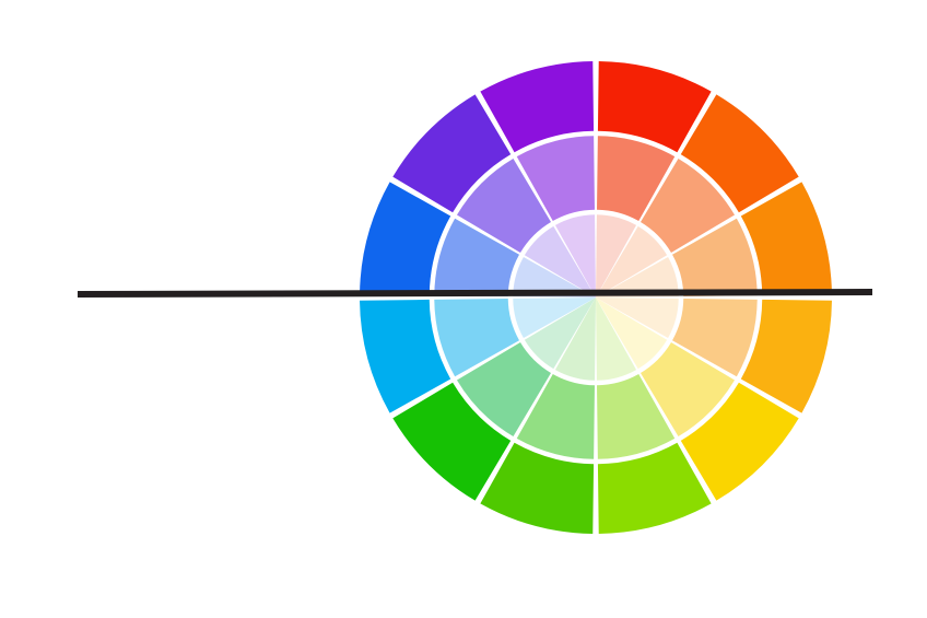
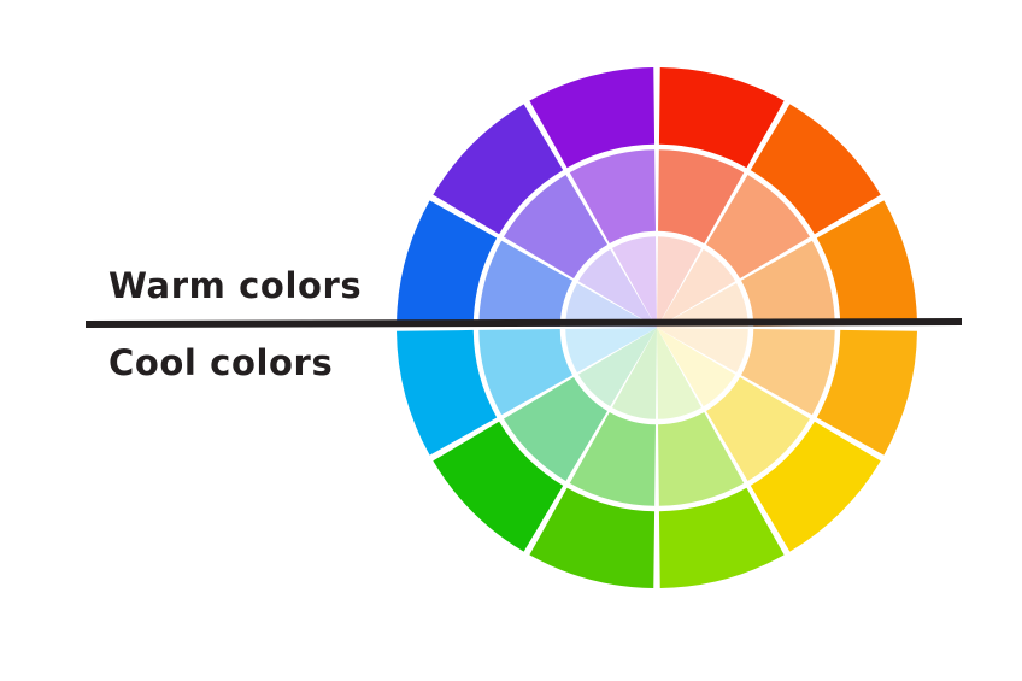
+ Warm colors
+ Cool colors
